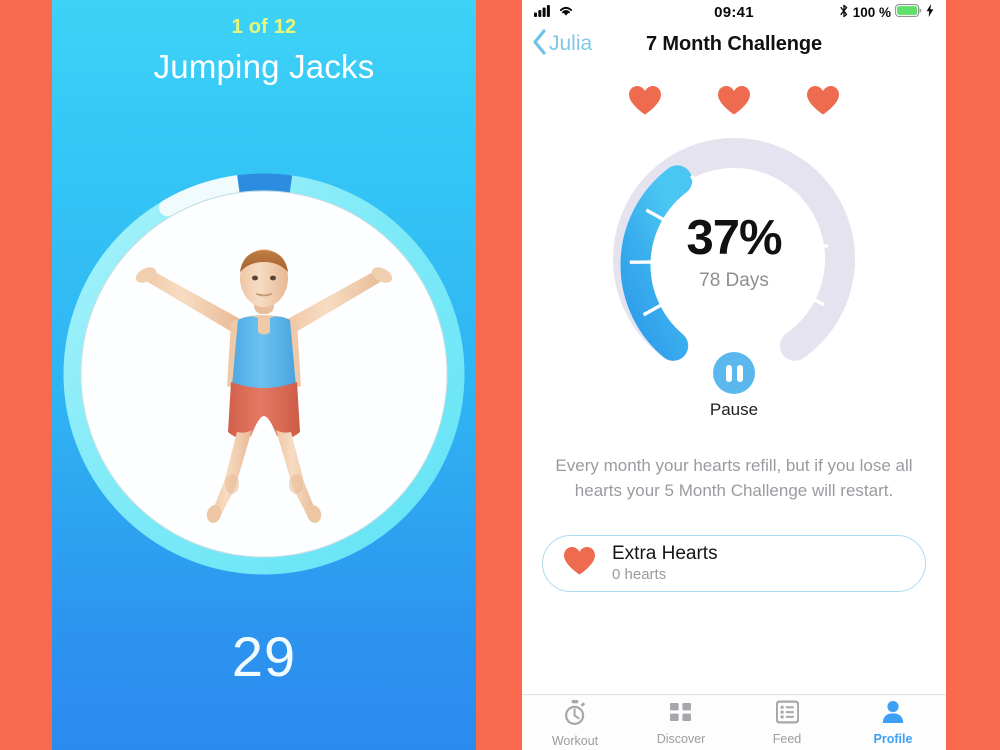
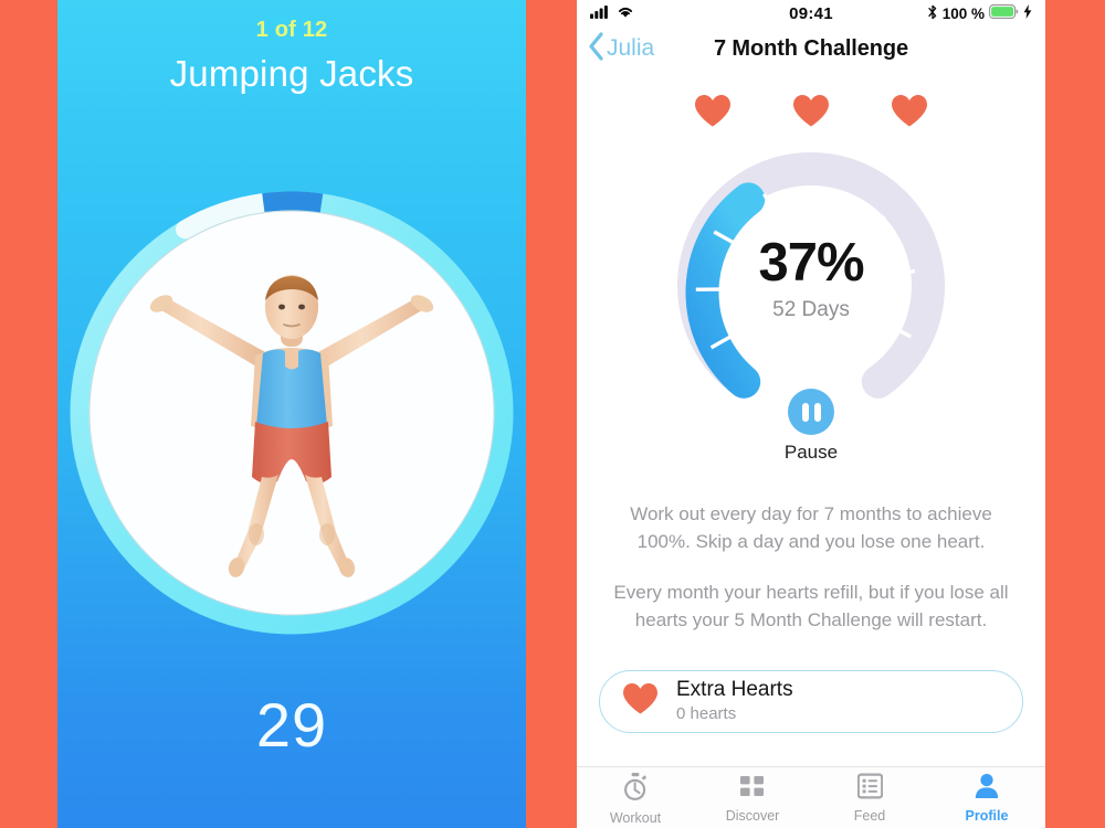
  1 of 12
  Jumping Jacks
  29
  09:41
  100 %
  Julia
  7 Month Challenge
  37%
- 78 Days
+ 52 Days
  Pause
+ Work out every day for 7 months to achieve 100%. Skip a day and you lose one heart.
  Every month your hearts refill, but if you lose all hearts your 5 Month Challenge will restart.
  Extra Hearts
  0 hearts
  Workout
  Discover
  Feed
  Profile
